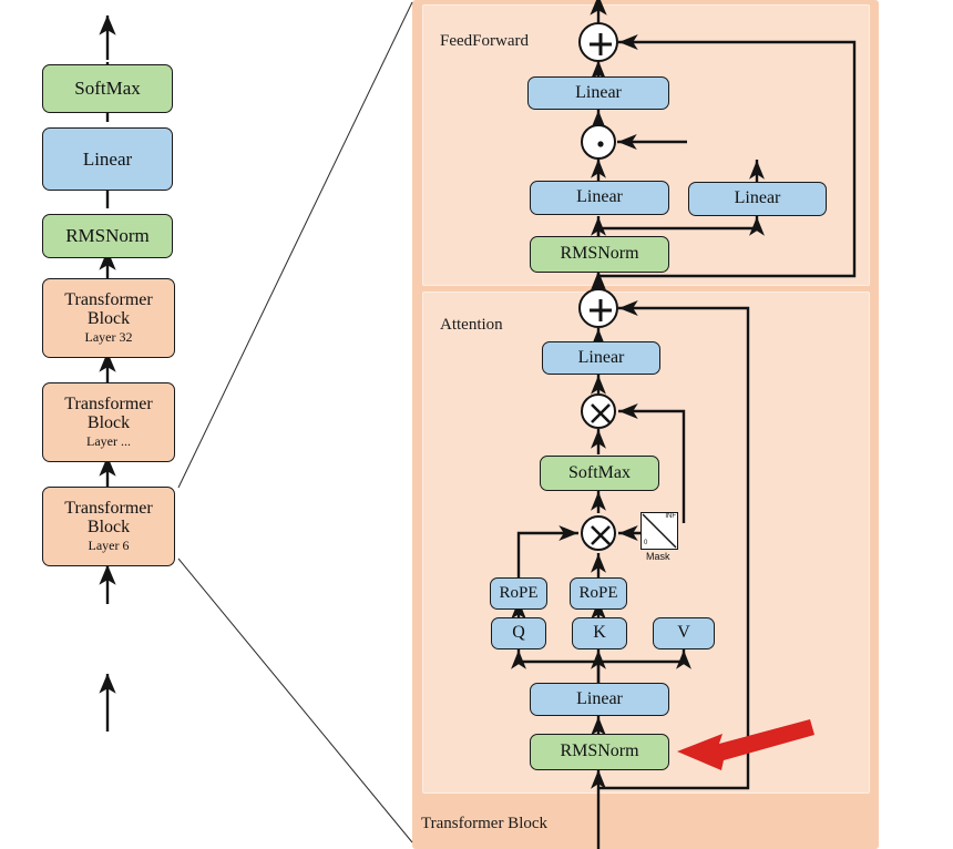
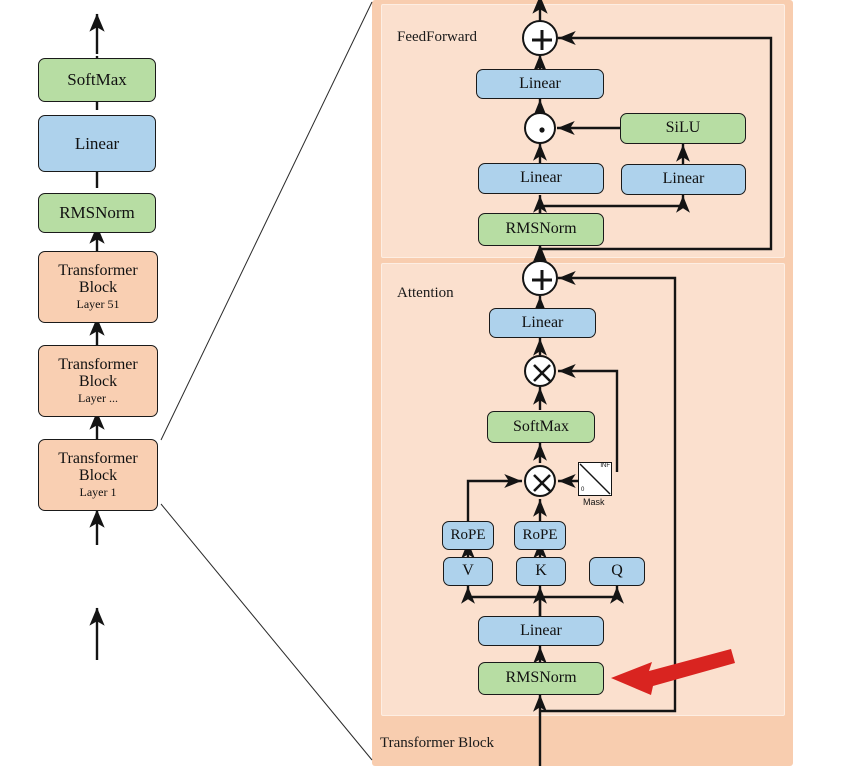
  FeedForward
  Attention
  Transformer Block
  SoftMax
  Linear
  RMSNorm
  Transformer
  Block
- Layer 32
+ Layer 51
  Transformer
  Block
  Layer ...
  Transformer
  Block
- Layer 6
+ Layer 1
  Linear
+ SiLU
  Linear
  Linear
  RMSNorm
  Linear
  SoftMax
  Mask
  RoPE
  RoPE
- Q
+ V
  K
- V
+ Q
  Linear
  RMSNorm
